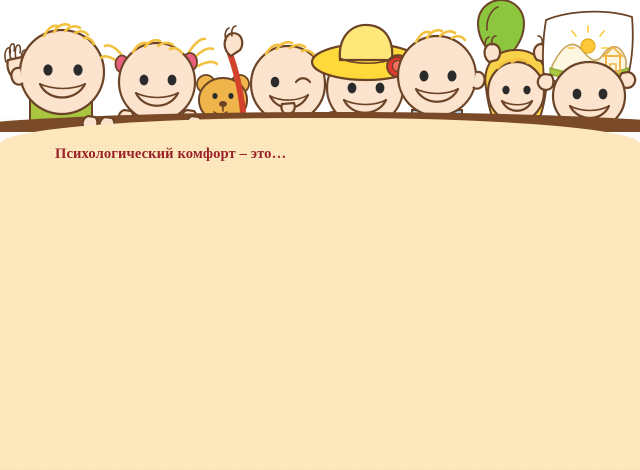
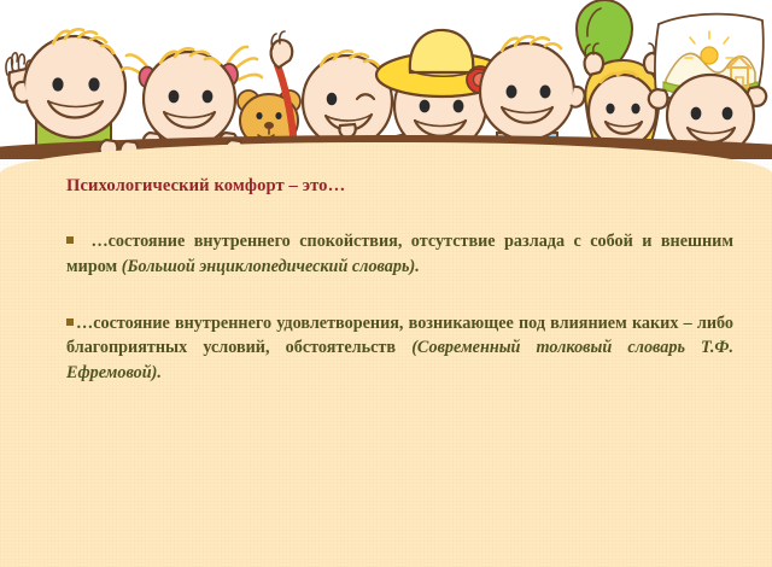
  Психологический комфорт – это…
+ …состояние внутреннего спокойствия, отсутствие разлада с собой и внешним миром (Большой энциклопедический словарь).
+ …состояние внутреннего удовлетворения, возникающее под влиянием каких – либо благоприятных условий, обстоятельств (Современный толковый словарь Т.Ф. Ефремовой).
